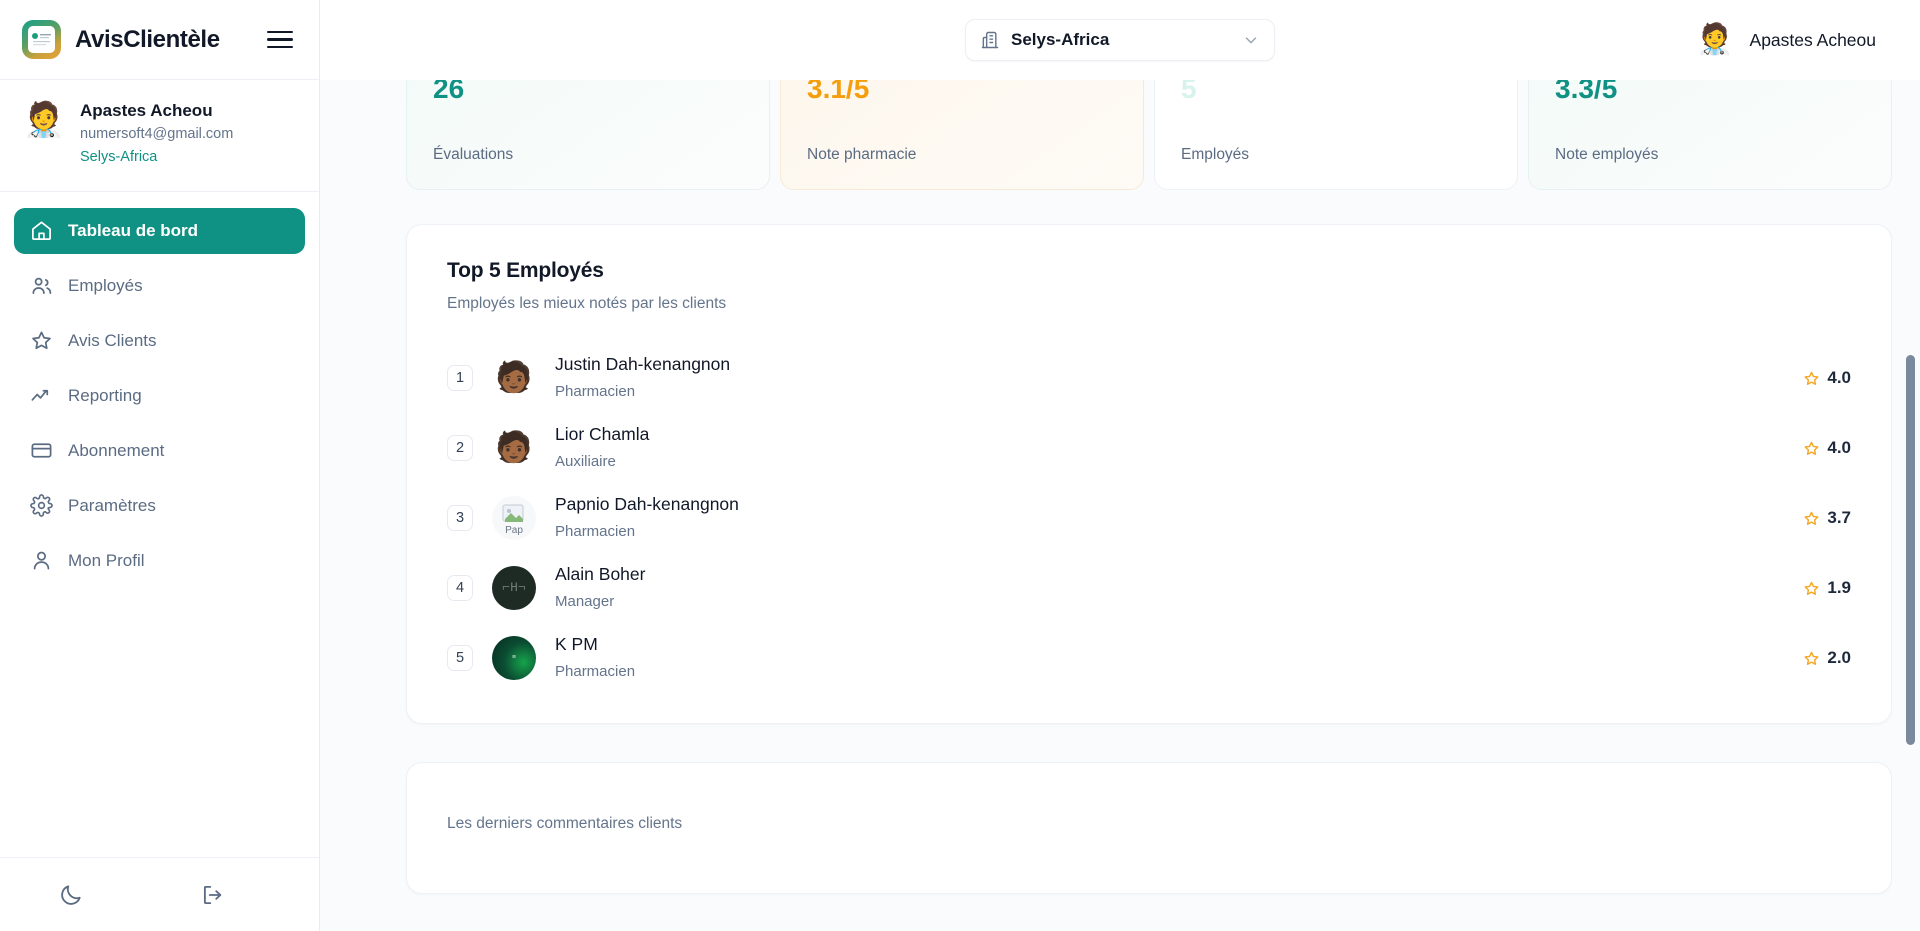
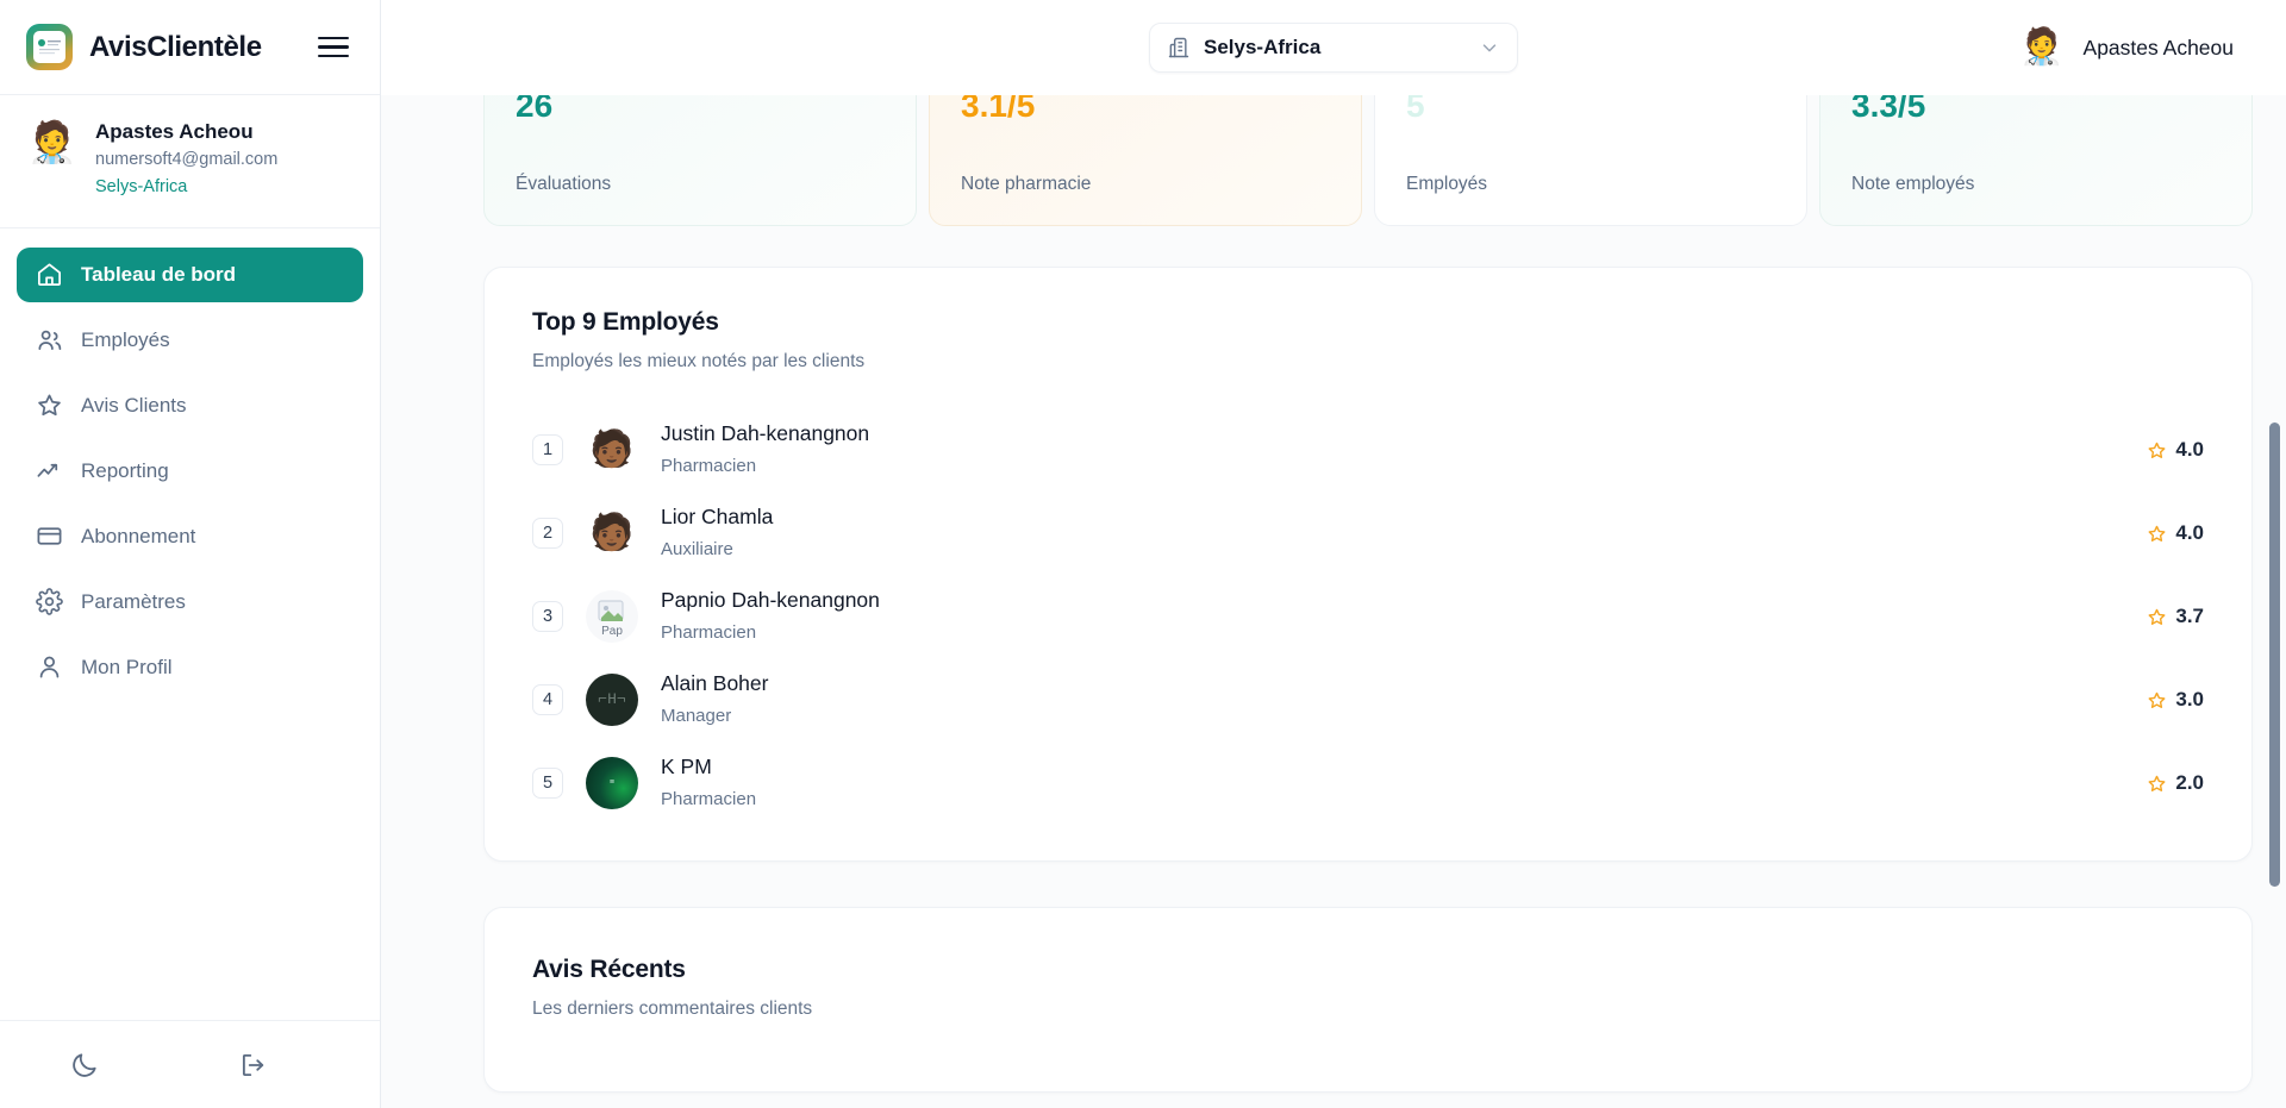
  AvisClientèle
  🧑‍⚕️
  Apastes Acheou
  numersoft4@gmail.com
  Selys-Africa
  Tableau de bord
  Employés
  Avis Clients
  Reporting
  Abonnement
  Paramètres
  Mon Profil
  Selys-Africa
  🧑‍⚕️
  Apastes Acheou
  26
  Évaluations
  3.1/5
  Note pharmacie
  5
  Employés
  3.3/5
  Note employés
- Top 5 Employés
+ Top 9 Employés
  Employés les mieux notés par les clients
  1
  🧑🏾
  Justin Dah-kenangnon
  Pharmacien
  4.0
  2
  🧑🏾
  Lior Chamla
  Auxiliaire
  4.0
  3
  Pap
  Papnio Dah-kenangnon
  Pharmacien
  3.7
  4
  ⌐H¬
  Alain Boher
  Manager
- 1.9
+ 3.0
  5
  ≡
  K PM
  Pharmacien
  2.0
+ Avis Récents
  Les derniers commentaires clients
